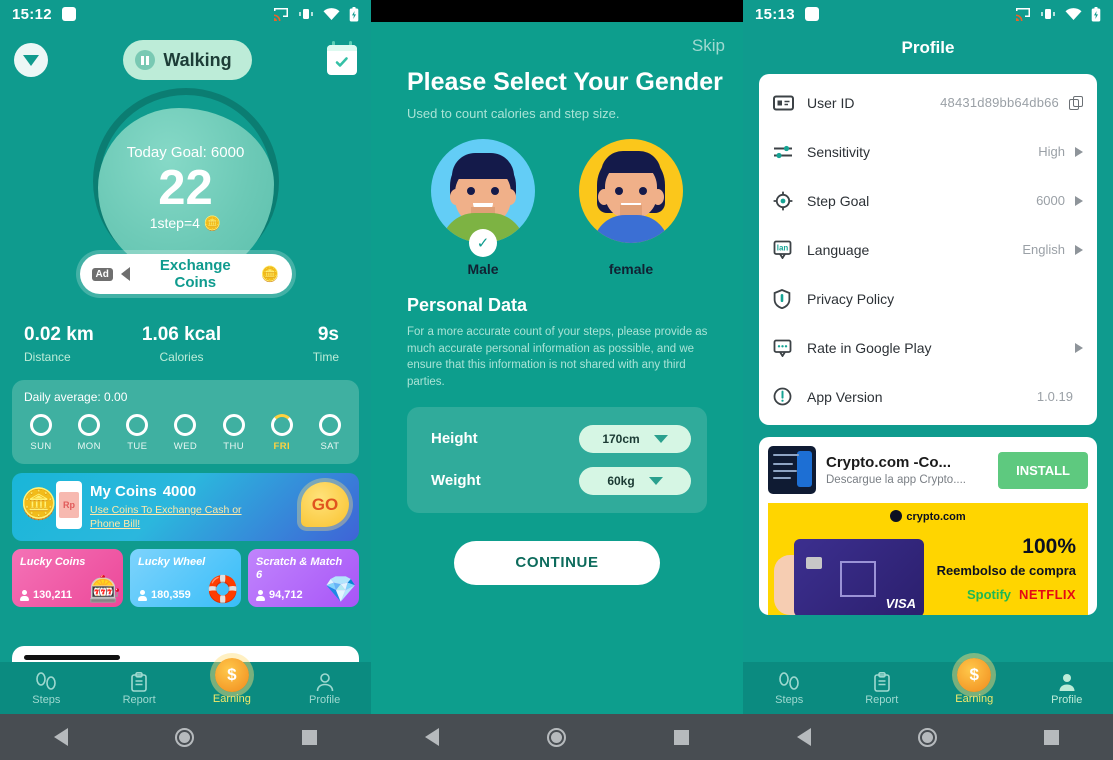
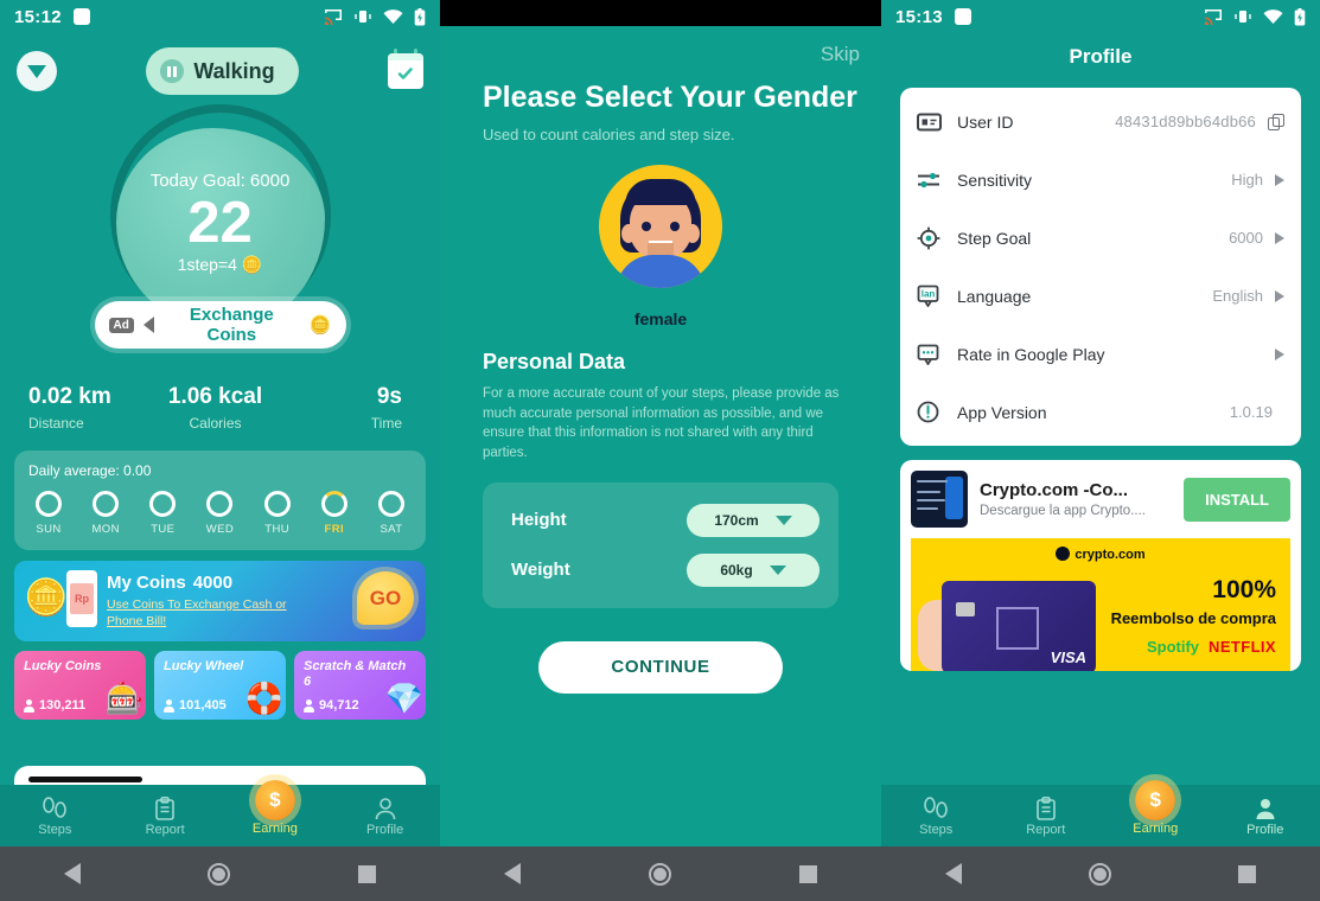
  15:12
  Walking
  Today Goal: 6000
  22
  1step=4 🪙
  Ad
  Exchange Coins
  🪙
  0.02 km
  Distance
  1.06 kcal
  Calories
  9s
  Time
  Daily average: 0.00
  SUN
  MON
  TUE
  WED
  THU
  FRI
  SAT
  🪙
  Rp
  My Coins 4000
  Use Coins To Exchange Cash or Phone Bill!
  GO
  Lucky Coins
  130,211
  🎰
  Lucky Wheel
- 180,359
+ 101,405
  🛟
  Scratch & Match 6
  94,712
  💎
  Steps
  Report
  $
  Earning
  Profile
  Skip
  Please Select Your Gender
  Used to count calories and step size.
- ✓
- Male
  female
  Personal Data
  For a more accurate count of your steps, please provide as much accurate personal information as possible, and we ensure that this information is not shared with any third parties.
  Height
  170cm
  Weight
  60kg
  CONTINUE
  15:13
  Profile
  User ID
  48431d89bb64db66
  Sensitivity
  High
  Step Goal
  6000
  lan
  Language
  English
- Privacy Policy
  Rate in Google Play
  App Version
  1.0.19
  Crypto.com -Co...
  Descargue la app Crypto....
  INSTALL
  crypto.com
  VISA
  100%
  Reembolso de compra
  Spotify
  NETFLIX
  Steps
  Report
  $
  Earning
  Profile
